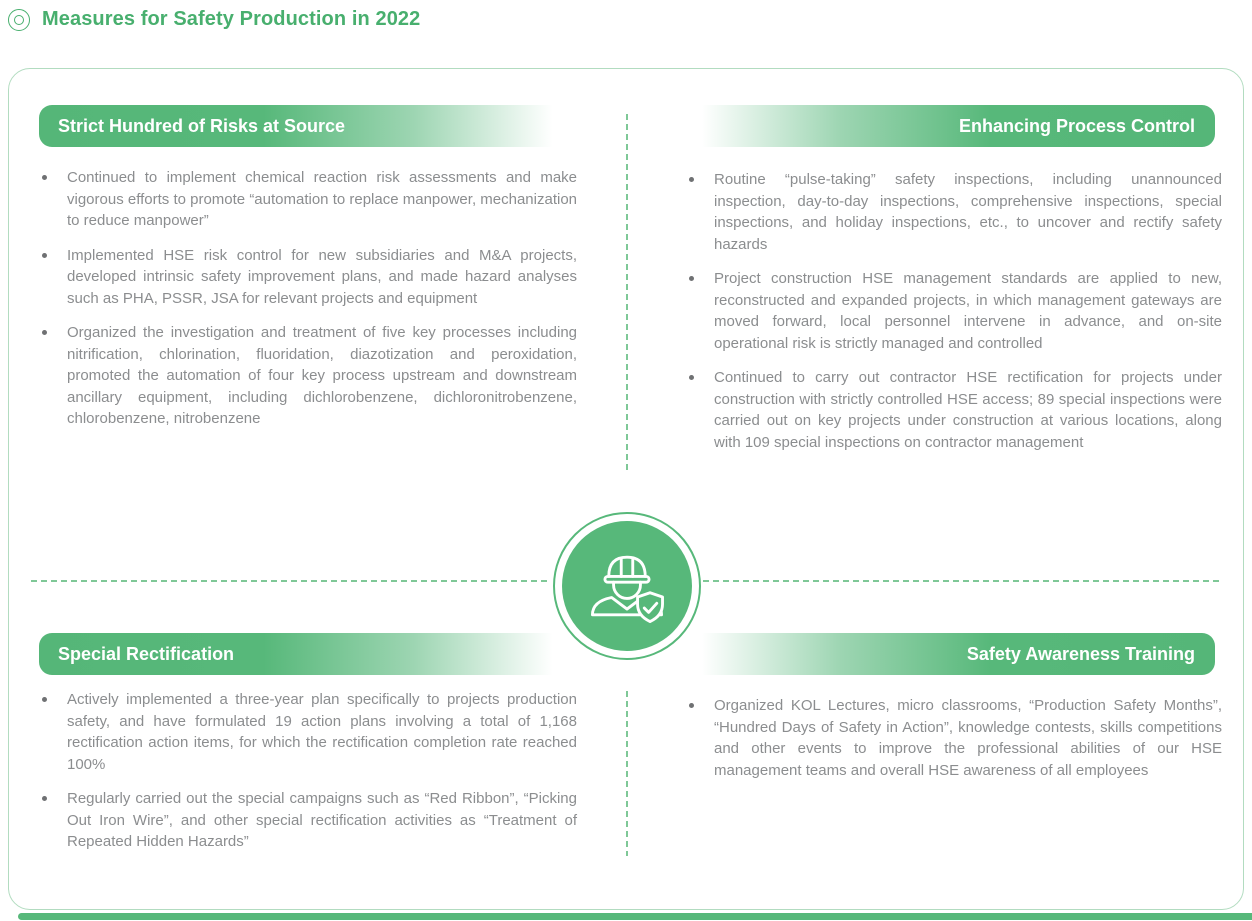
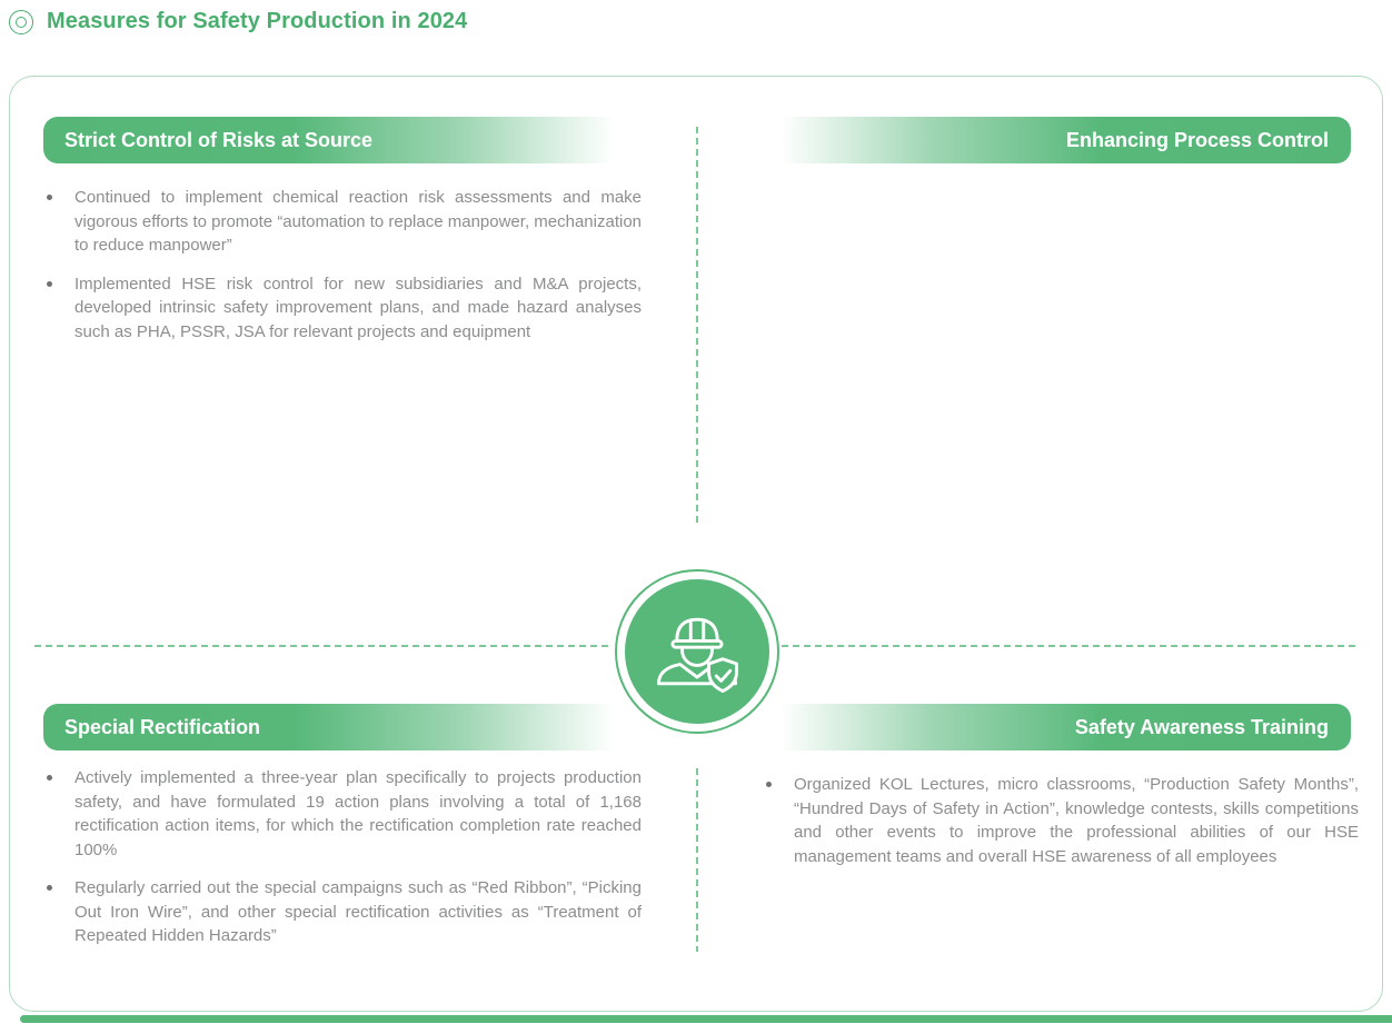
- Measures for Safety Production in 2022
+ Measures for Safety Production in 2024
- Strict Hundred of Risks at Source
+ Strict Control of Risks at Source
  Enhancing Process Control
  Special Rectification
  Safety Awareness Training
  Continued to implement chemical reaction risk assessments and make vigorous efforts to promote “automation to replace manpower, mechanization to reduce manpower”
  Implemented HSE risk control for new subsidiaries and M&A projects, developed intrinsic safety improvement plans, and made hazard analyses such as PHA, PSSR, JSA for relevant projects and equipment
- Organized the investigation and treatment of five key processes including nitrification, chlorination, fluoridation, diazotization and peroxidation, promoted the automation of four key process upstream and downstream ancillary equipment, including dichlorobenzene, dichloronitrobenzene, chlorobenzene, nitrobenzene
- Routine “pulse-taking” safety inspections, including unannounced inspection, day-to-day inspections, comprehensive inspections, special inspections, and holiday inspections, etc., to uncover and rectify safety hazards
- Project construction HSE management standards are applied to new, reconstructed and expanded projects, in which management gateways are moved forward, local personnel intervene in advance, and on-site operational risk is strictly managed and controlled
- Continued to carry out contractor HSE rectification for projects under construction with strictly controlled HSE access; 89 special inspections were carried out on key projects under construction at various locations, along with 109 special inspections on contractor management
  Actively implemented a three-year plan specifically to projects production safety, and have formulated 19 action plans involving a total of 1,168 rectification action items, for which the rectification completion rate reached 100%
  Regularly carried out the special campaigns such as “Red Ribbon”, “Picking Out Iron Wire”, and other special rectification activities as “Treatment of Repeated Hidden Hazards”
  Organized KOL Lectures, micro classrooms, “Production Safety Months”, “Hundred Days of Safety in Action”, knowledge contests, skills competitions and other events to improve the professional abilities of our HSE management teams and overall HSE awareness of all employees
